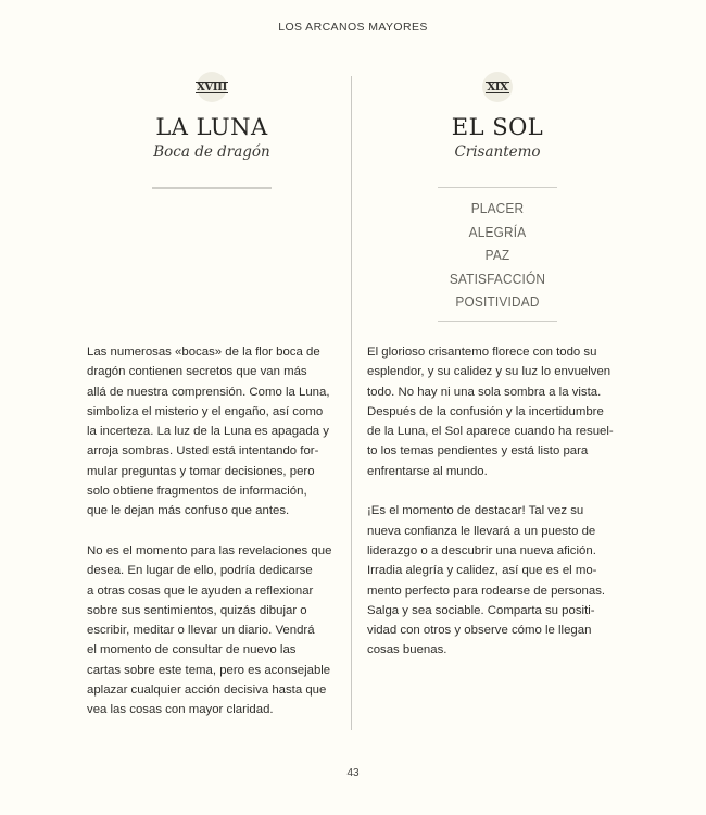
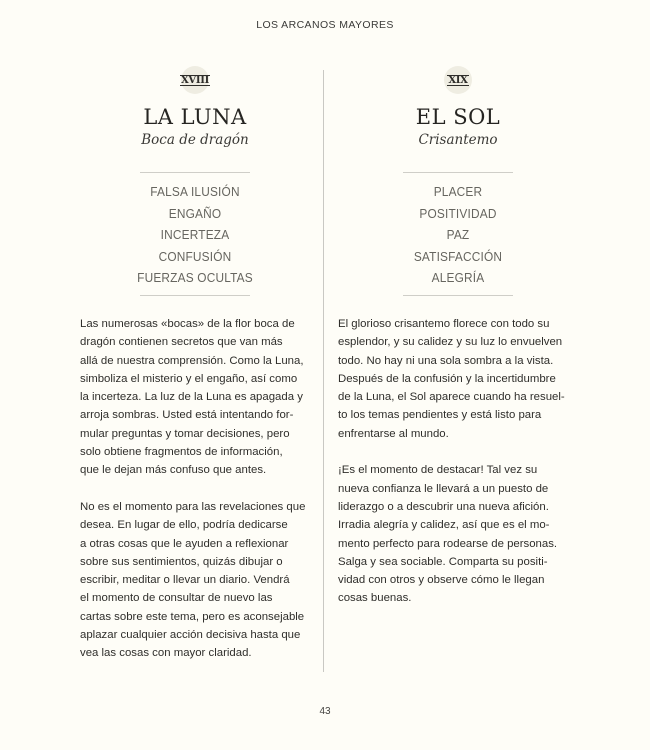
  LOS ARCANOS MAYORES
  XVIII
  LA LUNA
  Boca de dragón
+ FALSA ILUSIÓN
+ ENGAÑO
+ INCERTEZA
+ CONFUSIÓN
+ FUERZAS OCULTAS
  Las numerosas «bocas» de la flor boca de
  dragón contienen secretos que van más
  allá de nuestra comprensión. Como la Luna,
  simboliza el misterio y el engaño, así como
  la incerteza. La luz de la Luna es apagada y
  arroja sombras. Usted está intentando for-
  mular preguntas y tomar decisiones, pero
  solo obtiene fragmentos de información,
  que le dejan más confuso que antes.
  No es el momento para las revelaciones que
  desea. En lugar de ello, podría dedicarse
  a otras cosas que le ayuden a reflexionar
  sobre sus sentimientos, quizás dibujar o
  escribir, meditar o llevar un diario. Vendrá
  el momento de consultar de nuevo las
  cartas sobre este tema, pero es aconsejable
  aplazar cualquier acción decisiva hasta que
  vea las cosas con mayor claridad.
  XIX
  EL SOL
  Crisantemo
  PLACER
- ALEGRÍA
+ POSITIVIDAD
  PAZ
  SATISFACCIÓN
- POSITIVIDAD
+ ALEGRÍA
  El glorioso crisantemo florece con todo su
  esplendor, y su calidez y su luz lo envuelven
  todo. No hay ni una sola sombra a la vista.
  Después de la confusión y la incertidumbre
  de la Luna, el Sol aparece cuando ha resuel-
  to los temas pendientes y está listo para
  enfrentarse al mundo.
  ¡Es el momento de destacar! Tal vez su
  nueva confianza le llevará a un puesto de
  liderazgo o a descubrir una nueva afición.
  Irradia alegría y calidez, así que es el mo-
  mento perfecto para rodearse de personas.
  Salga y sea sociable. Comparta su positi-
  vidad con otros y observe cómo le llegan
  cosas buenas.
  43
